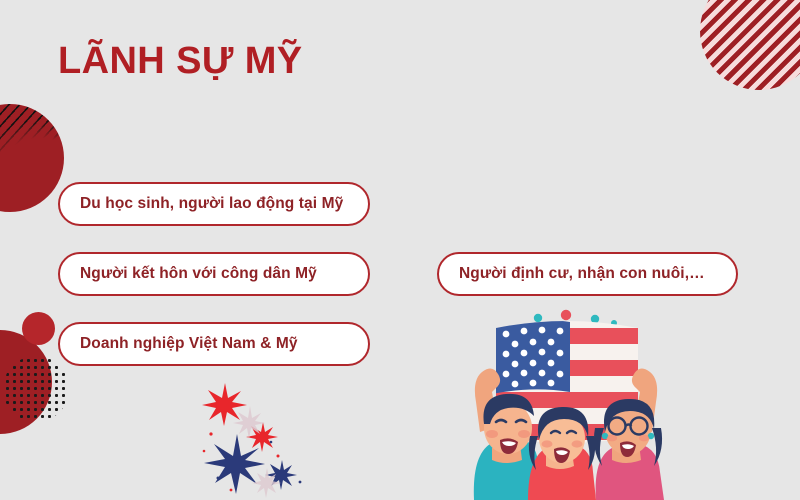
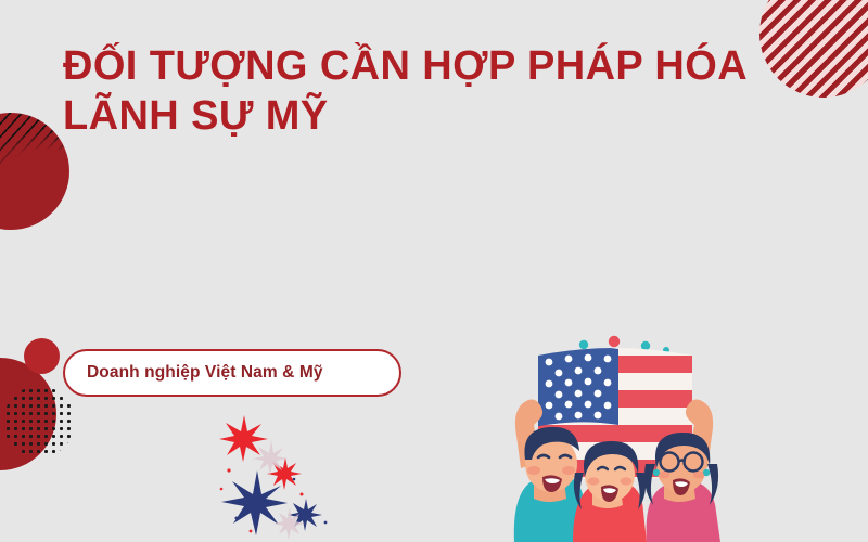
+ ĐỐI TƯỢNG CẦN HỢP PHÁP HÓA
  LÃNH SỰ MỸ
- Du học sinh, người lao động tại Mỹ
- Người kết hôn với công dân Mỹ
  Doanh nghiệp Việt Nam & Mỹ
- Người định cư, nhận con nuôi,…
